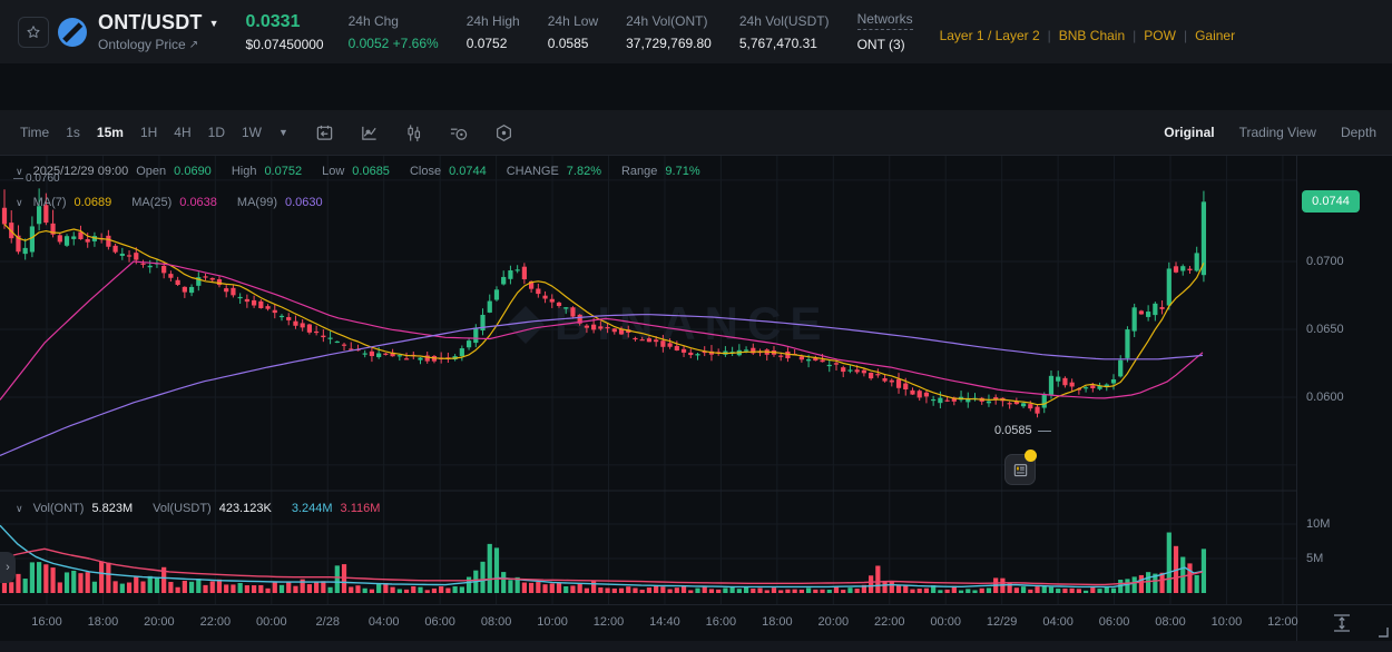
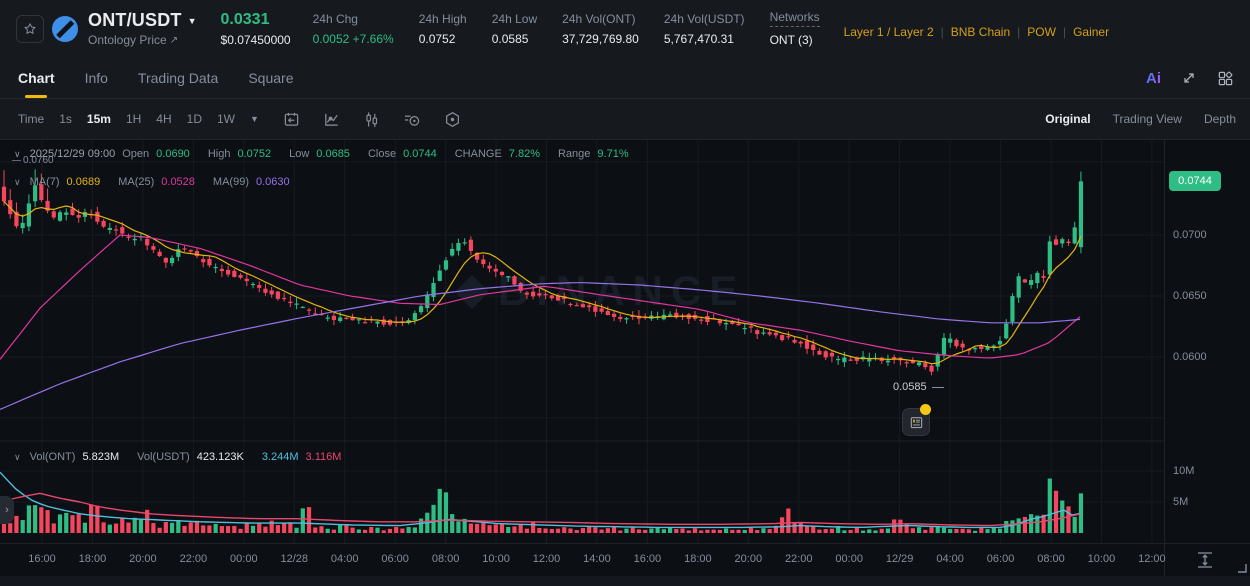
  ONT/USDT
  ▼
  Ontology Price
  ↗
  0.0331
  $0.07450000
  24h Chg
  0.0052 +7.66%
  24h High
  0.0752
  24h Low
  0.0585
  24h Vol(ONT)
  37,729,769.80
  24h Vol(USDT)
  5,767,470.31
  Networks
  ONT (3)
  Layer 1 / Layer 2
  |
  BNB Chain
  |
  POW
  |
  Gainer
+ Chart
+ Info
+ Trading Data
+ Square
+ Ai
  Time
  1s
  15m
  1H
  4H
  1D
  1W
  ▼
  Original
  Trading View
  Depth
  BANCE
  0.0760
  ∨
  2025/12/29 09:00
  Open
  0.0690
  High
  0.0752
  Low
  0.0685
  Close
  0.0744
  CHANGE
  7.82%
  Range
  9.71%
  ∨
  MA(7)
  0.0689
  MA(25)
- 0.0638
+ 0.0528
  MA(99)
  0.0630
  ∨
  Vol(ONT)
  5.823M
  Vol(USDT)
  423.123K
  3.244M
  3.116M
  0.0585
  ›
  0.0700
  0.0650
  0.0600
  10M
  5M
  0.0744
  16:00
  18:00
  20:00
  22:00
  00:00
- 2/28
+ 12/28
  04:00
  06:00
  08:00
  10:00
  12:00
- 14:40
+ 14:00
  16:00
  18:00
  20:00
  22:00
  00:00
  12/29
  04:00
  06:00
  08:00
  10:00
  12:00
